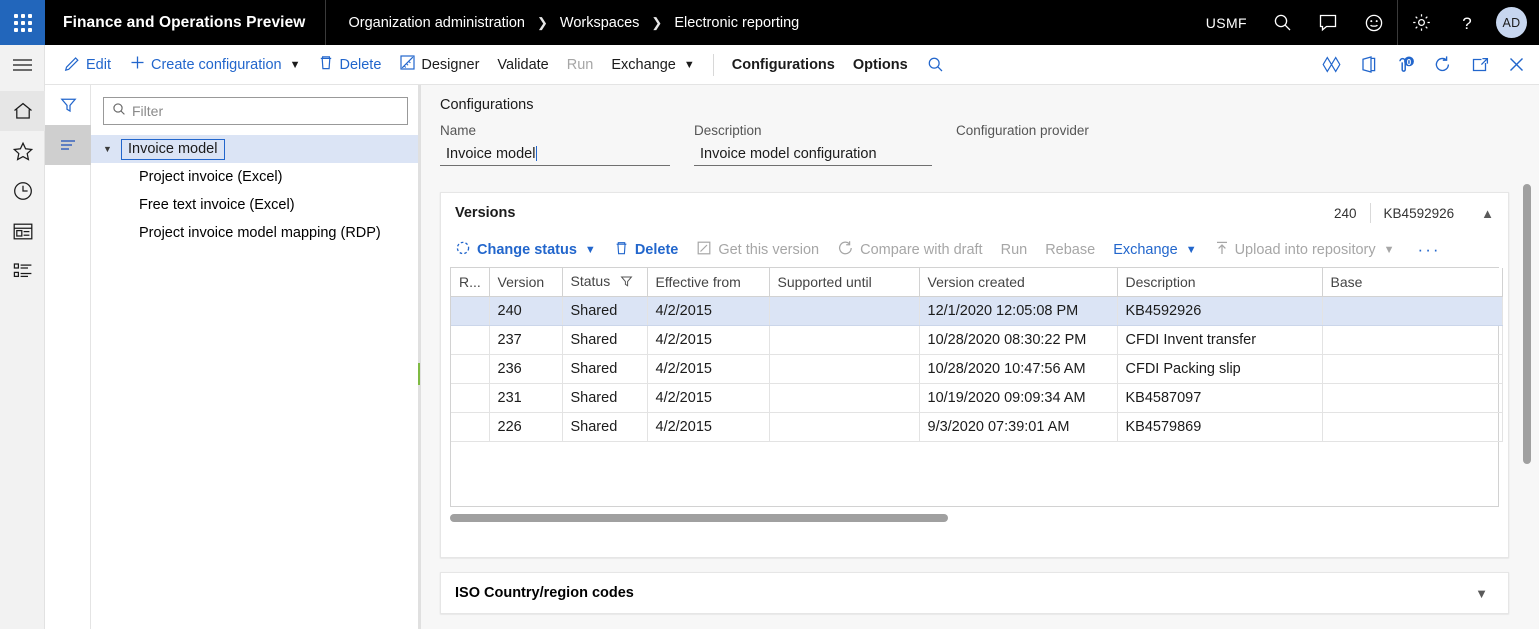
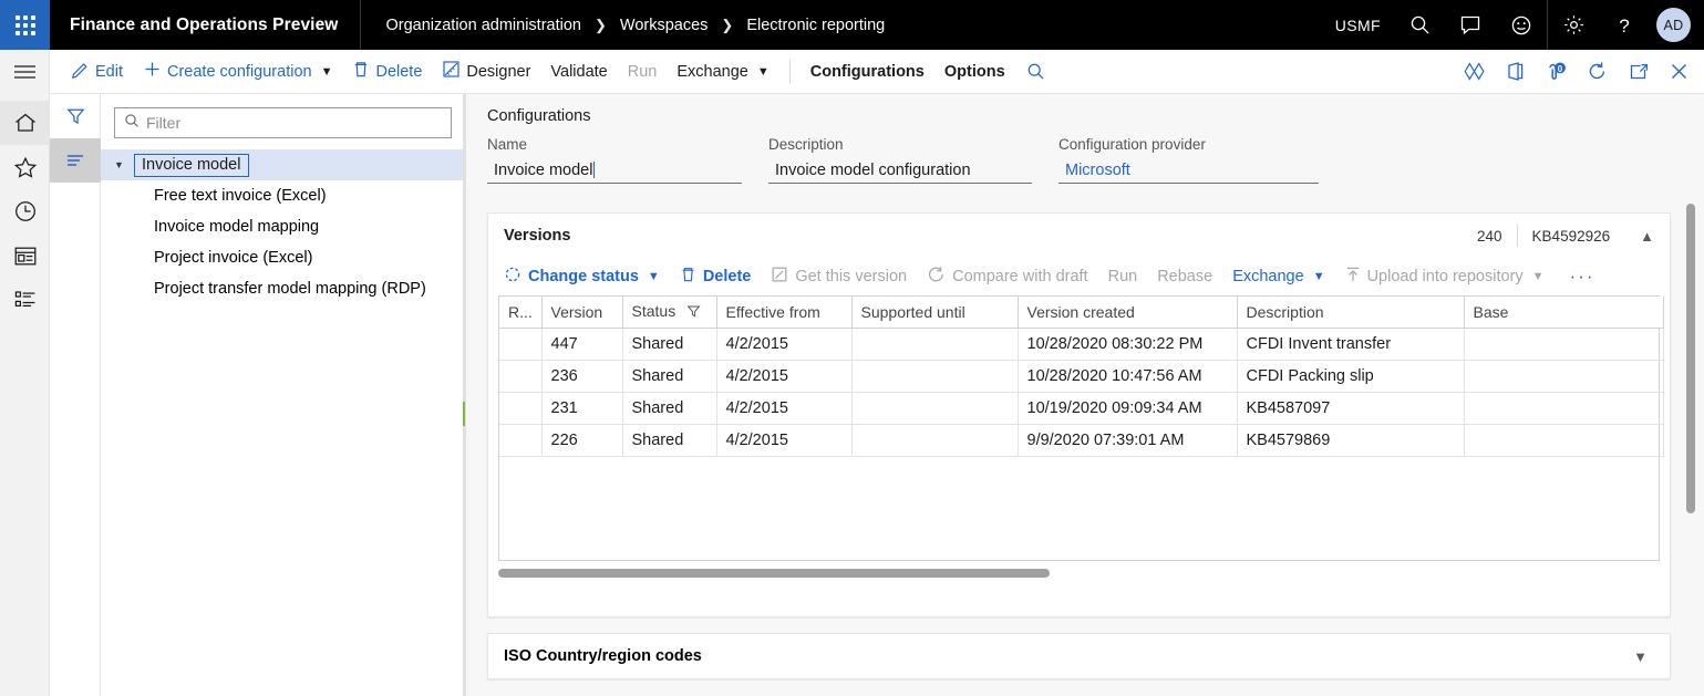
  Finance and Operations Preview
  Organization administration
  ❯
  Workspaces
  ❯
  Electronic reporting
  USMF
  ?
  AD
  Edit
  Create configuration
  ▼
  Delete
  Designer
  Validate
  Run
  Exchange
  ▼
  Configurations
  Options
  0
  Filter
  ▼
  Invoice model
- Project invoice (Excel)
+ Free text invoice (Excel)
+ Invoice model mapping
- Free text invoice (Excel)
+ Project invoice (Excel)
- Project invoice model mapping (RDP)
+ Project transfer model mapping (RDP)
  Configurations
  Name
  Invoice model
  Description
  Invoice model configuration
  Configuration provider
+ Microsoft
  Versions
  240
  KB4592926
  ▲
  Change status
  ▼
  Delete
  Get this version
  Compare with draft
  Run
  Rebase
  Exchange
  ▼
  Upload into repository
  ▼
  ···
  R...	Version	Status	Effective from	Supported until	Version created	Description	Base
- 	240	Shared	4/2/2015		12/1/2020 12:05:08 PM	KB4592926
- 	237	Shared	4/2/2015		10/28/2020 08:30:22 PM	CFDI Invent transfer
+ 	447	Shared	4/2/2015		10/28/2020 08:30:22 PM	CFDI Invent transfer
  	236	Shared	4/2/2015		10/28/2020 10:47:56 AM	CFDI Packing slip
  	231	Shared	4/2/2015		10/19/2020 09:09:34 AM	KB4587097
- 	226	Shared	4/2/2015		9/3/2020 07:39:01 AM	KB4579869
+ 	226	Shared	4/2/2015		9/9/2020 07:39:01 AM	KB4579869
  ISO Country/region codes
  ▼
